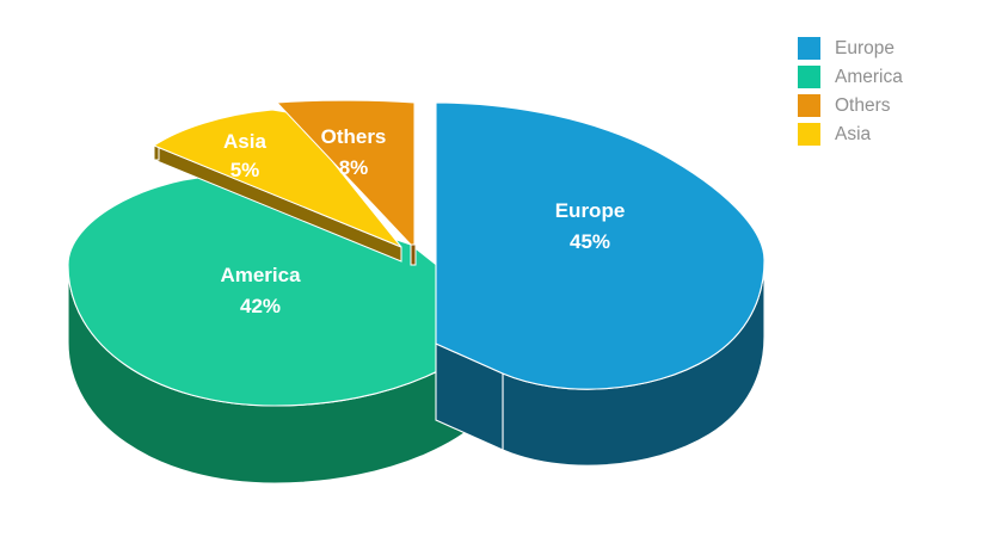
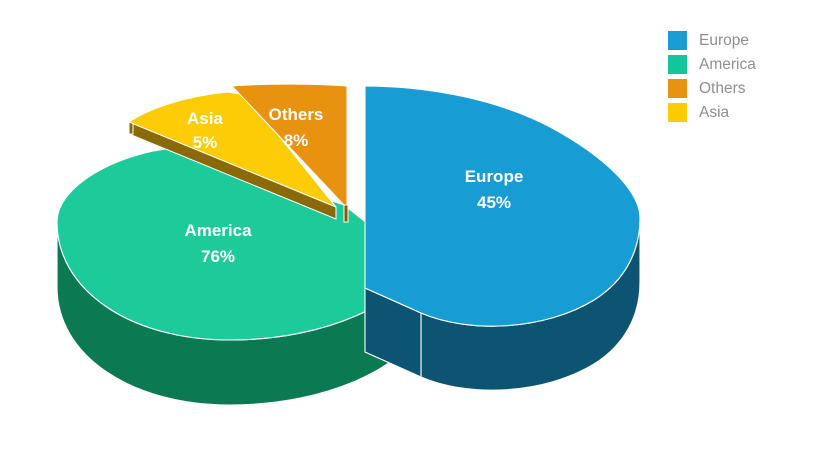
  Europe
  45%
  America
- 42%
+ 76%
  Others
  8%
  Asia
  5%
  Europe
  America
  Others
  Asia
